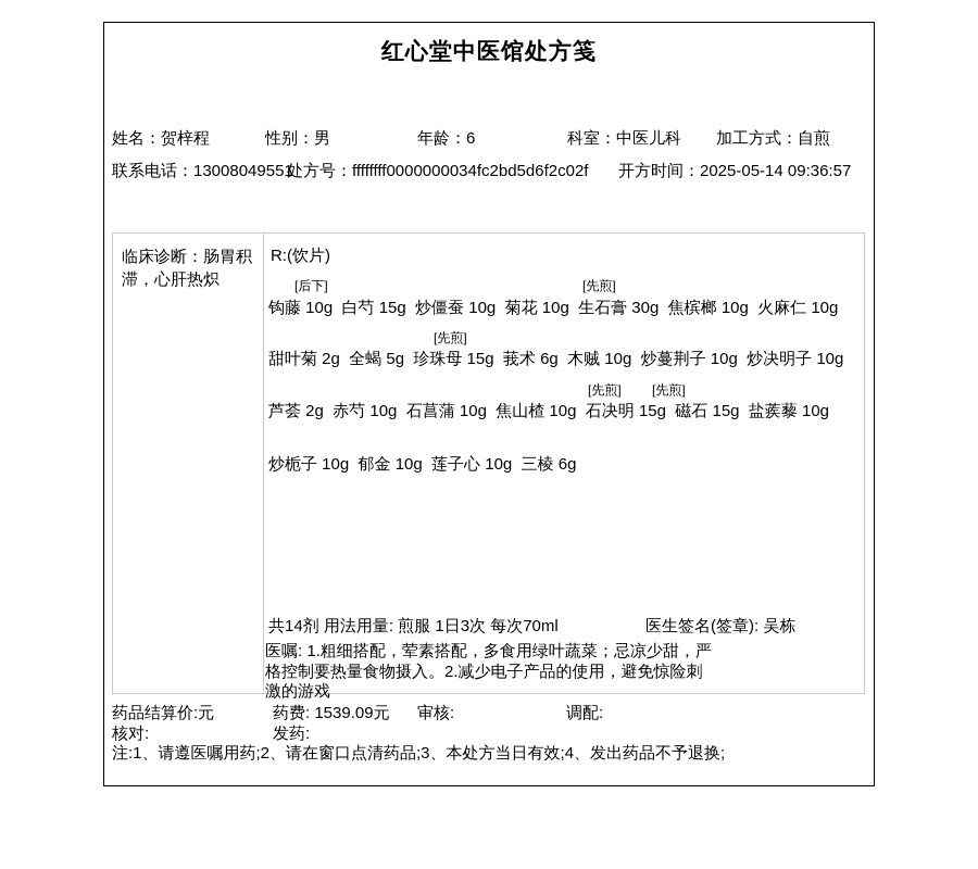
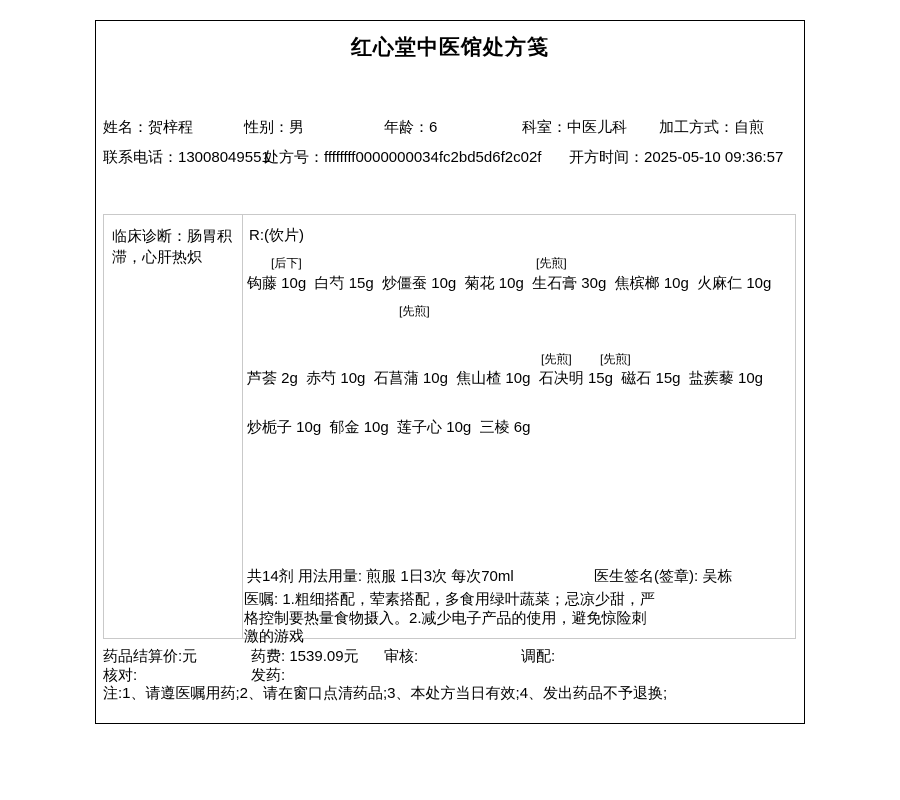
  红心堂中医馆处方笺
  姓名：贺梓程
  性别：男
  年龄：6
  科室：中医儿科
  加工方式：自煎
  联系电话：13008049551
  处方号：ffffffff0000000034fc2bd5d6f2c02f
- 开方时间：2025-05-14 09:36:57
+ 开方时间：2025-05-10 09:36:57
  临床诊断：肠胃积滞，心肝热炽
  R:(饮片)
  [后下]
  [先煎]
  钩藤 10g 白芍 15g 炒僵蚕 10g 菊花 10g 生石膏 30g 焦槟榔 10g 火麻仁 10g
  [先煎]
- 甜叶菊 2g 全蝎 5g 珍珠母 15g 莪术 6g 木贼 10g 炒蔓荆子 10g 炒决明子 10g
  [先煎]
  [先煎]
  芦荟 2g 赤芍 10g 石菖蒲 10g 焦山楂 10g 石决明 15g 磁石 15g 盐蒺藜 10g
  炒栀子 10g 郁金 10g 莲子心 10g 三棱 6g
  共14剂 用法用量: 煎服 1日3次 每次70ml
  医生签名(签章): 吴栋
  医嘱: 1.粗细搭配，荤素搭配，多食用绿叶蔬菜；忌凉少甜，严格控制要热量食物摄入。2.减少电子产品的使用，避免惊险刺激的游戏
  药品结算价:元
  药费: 1539.09元
  审核:
  调配:
  核对:
  发药:
  注:1、请遵医嘱用药;2、请在窗口点清药品;3、本处方当日有效;4、发出药品不予退换;
